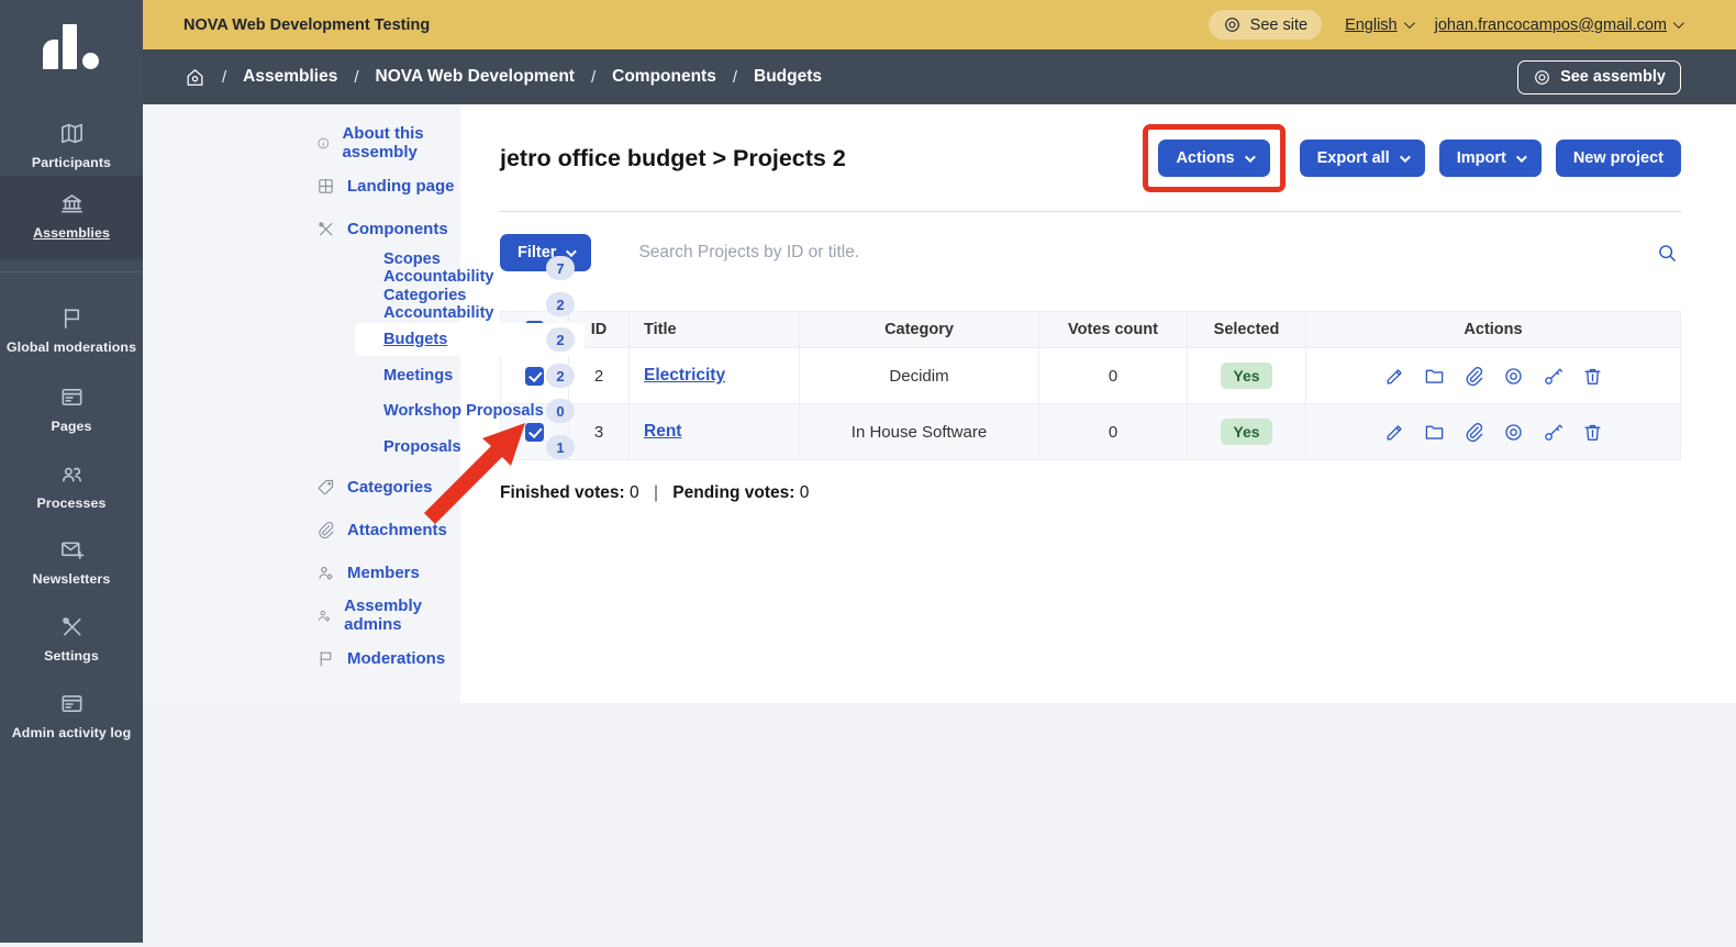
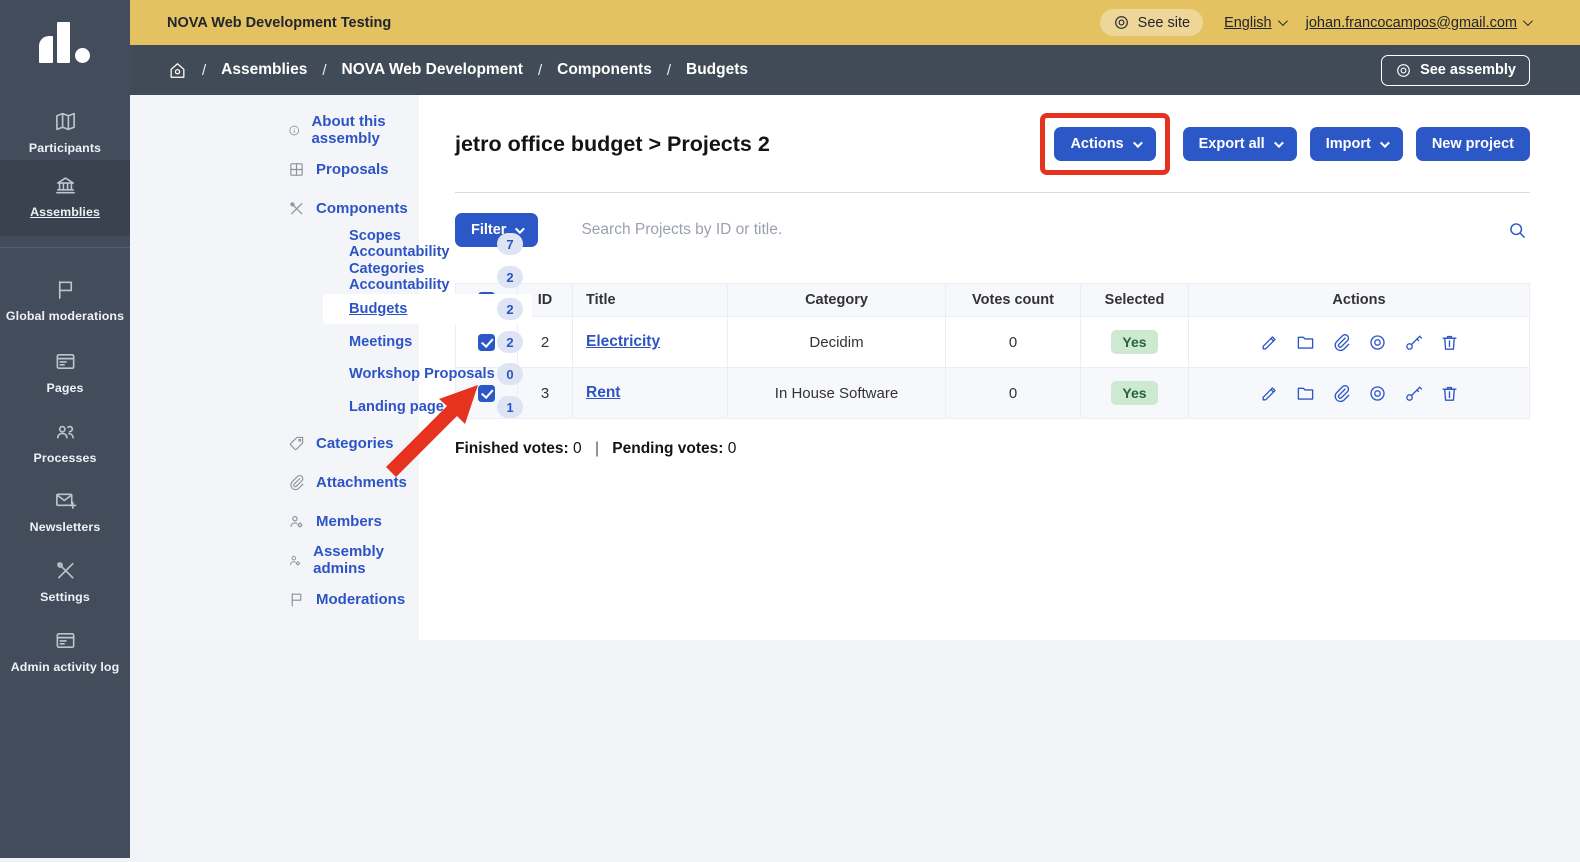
  Participants
  Assemblies
  Global moderations
  Pages
  Processes
  Newsletters
  Settings
  Admin activity log
  NOVA Web Development Testing
  See site
  English
  johan.francocampos@gmail.com
  /
  Assemblies
  /
  NOVA Web Development
  /
  Components
  /
  Budgets
  See assembly
  About this assembly
- Landing page
+ Proposals
  Components
  Scopes Accountability
  7
  Categories Accountability
  2
  Budgets
  2
  Meetings
  2
  Workshop Proposals
  0
- Proposals
+ Landing page
  1
  Categories
  Attachments
  Members
  Assembly admins
  Moderations
  jetro office budget > Projects 2
  Actions
  Export all
  Import
  New project
  Filter
  Search Projects by ID or title.
  	ID	Title	Category	Votes count	Selected	Actions
  	2	Electricity	Decidim	0	Yes
  	3	Rent	In House Software	0	Yes
  Finished votes: 0 | Pending votes: 0
